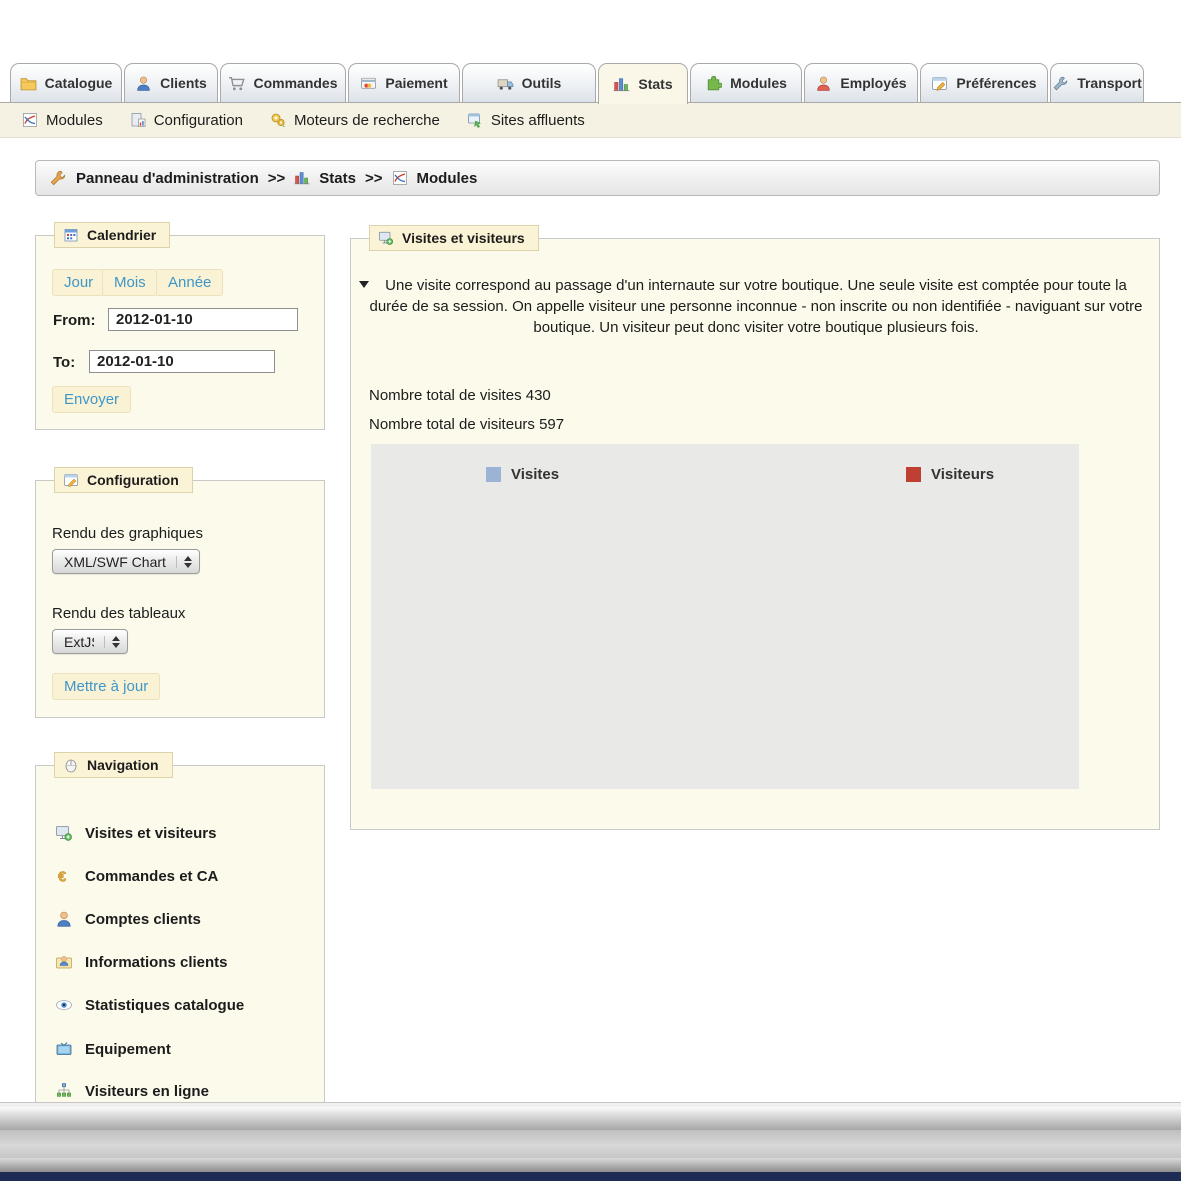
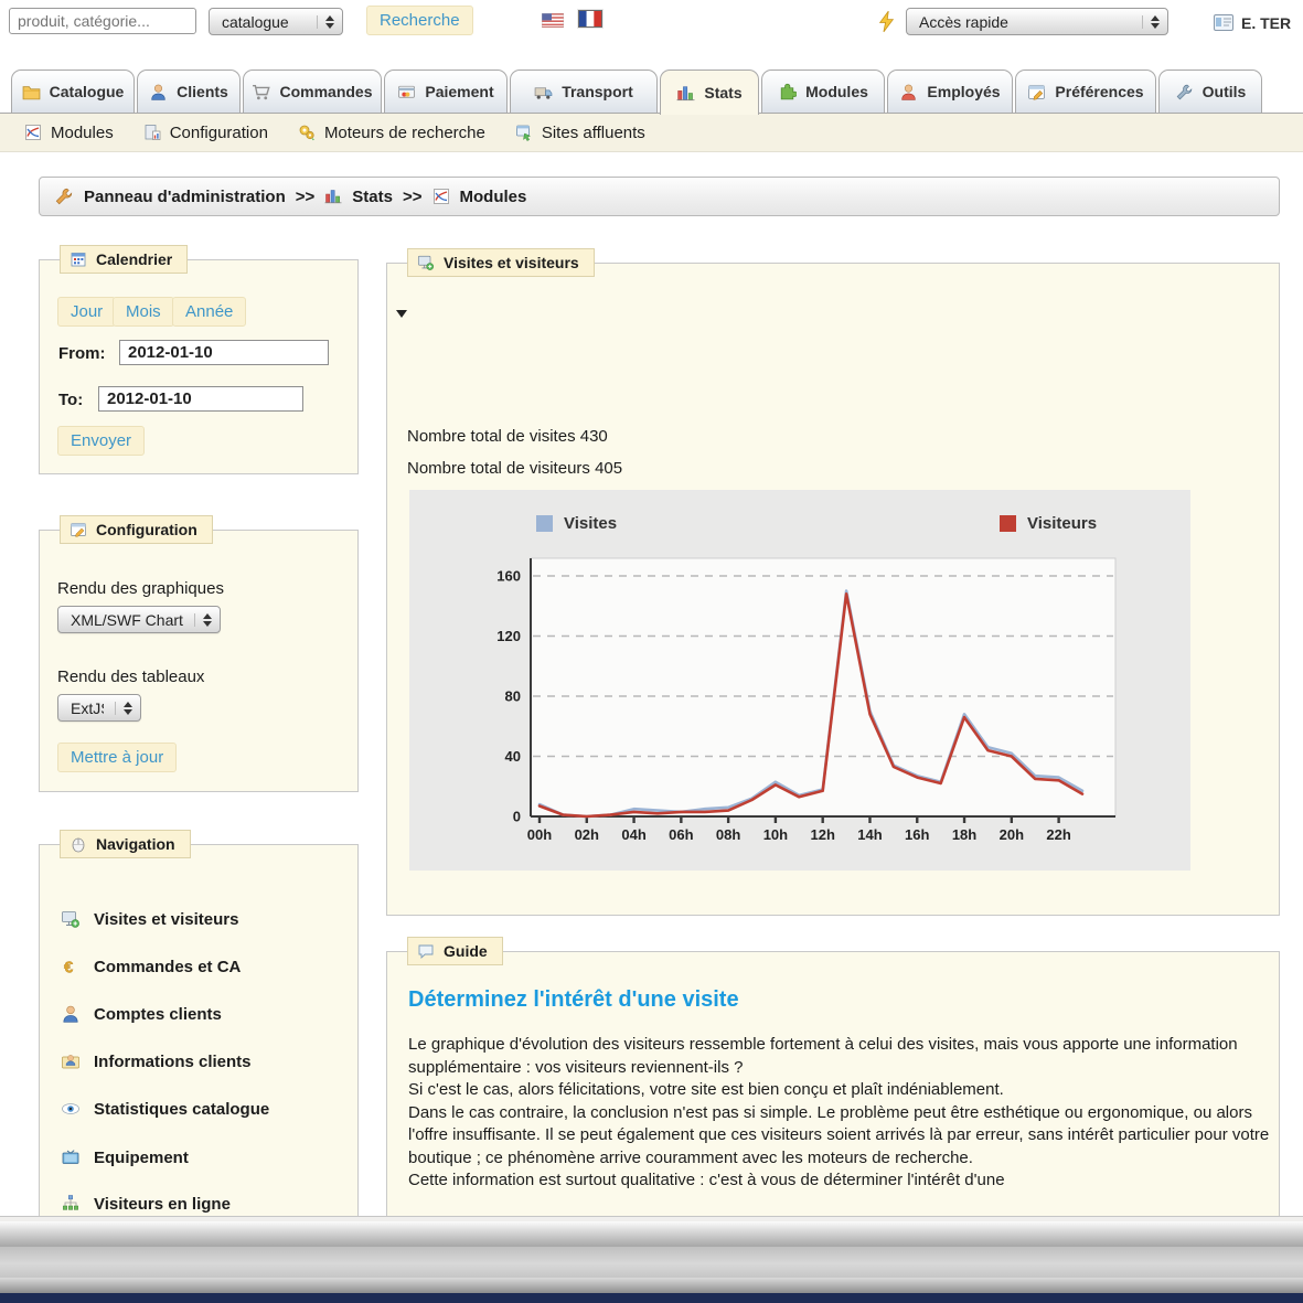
+ produit, catégorie...
+ catalogue
+ Recherche
+ Accès rapide
+ E. TER
  Catalogue
  Clients
  Commandes
  Paiement
- Outils
+ Transport
  Stats
  Modules
  Employés
  Préférences
- Transport
+ Outils
  Modules
  Configuration
  Moteurs de recherche
  Sites affluents
  Panneau d'administration
  >>
  Stats
  >>
  Modules
  Calendrier
  Jour
  Mois
  Année
  From:
  2012-01-10
  To:
  2012-01-10
  Envoyer
  Configuration
  Rendu des graphiques
  XML/SWF Chart
  Rendu des tableaux
  ExtJ
  Mettre à jour
  Navigation
  Visites et visiteurs
  €
  Commandes et CA
  Comptes clients
  Informations clients
  Statistiques catalogue
  Equipement
  Visiteurs en ligne
  Visites et visiteurs
- Une visite correspond au passage d'un internaute sur votre boutique. Une seule visite est comptée pour toute la durée de sa session. On appelle visiteur une personne inconnue - non inscrite ou non identifiée - naviguant sur votre boutique. Un visiteur peut donc visiter votre boutique plusieurs fois.
  Nombre total de visites 430
- Nombre total de visiteurs 597
+ Nombre total de visiteurs 405
  Visites
  Visiteurs
+ 0
+ 40
+ 80
+ 120
+ 160
+ 00h
+ 02h
+ 04h
+ 06h
+ 08h
+ 10h
+ 12h
+ 14h
+ 16h
+ 18h
+ 20h
+ 22h
+ Guide
+ Déterminez l'intérêt d'une visite
+ Le graphique d'évolution des visiteurs ressemble fortement à celui des visites, mais vous apporte une information supplémentaire : vos visiteurs reviennent-ils ?
+ Si c'est le cas, alors félicitations, votre site est bien conçu et plaît indéniablement.
+ Dans le cas contraire, la conclusion n'est pas si simple. Le problème peut être esthétique ou ergonomique, ou alors l'offre insuffisante. Il se peut également que ces visiteurs soient arrivés là par erreur, sans intérêt particulier pour votre boutique ; ce phénomène arrive couramment avec les moteurs de recherche.
+ Cette information est surtout qualitative : c'est à vous de déterminer l'intérêt d'une
